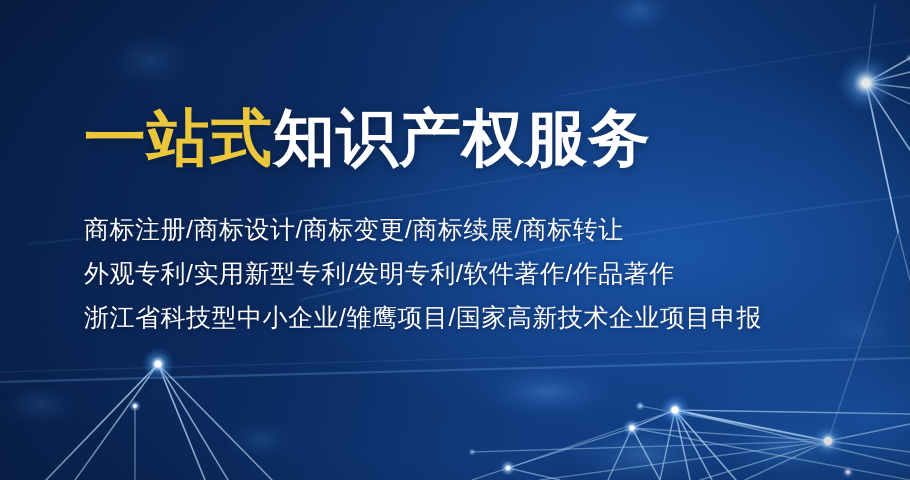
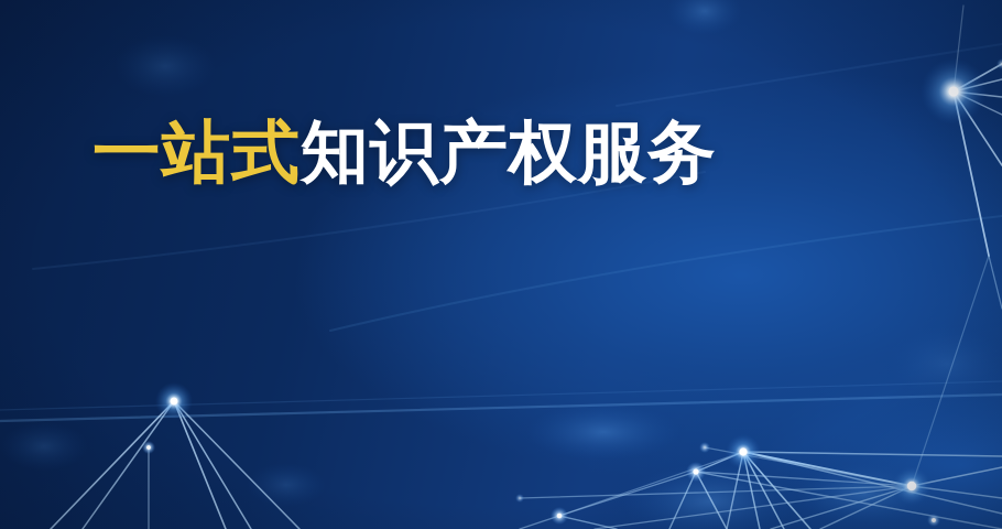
  一站式知识产权服务
- 商标注册/商标设计/商标变更/商标续展/商标转让
- 外观专利/实用新型专利/发明专利/软件著作/作品著作
- 浙江省科技型中小企业/雏鹰项目/国家高新技术企业项目申报
